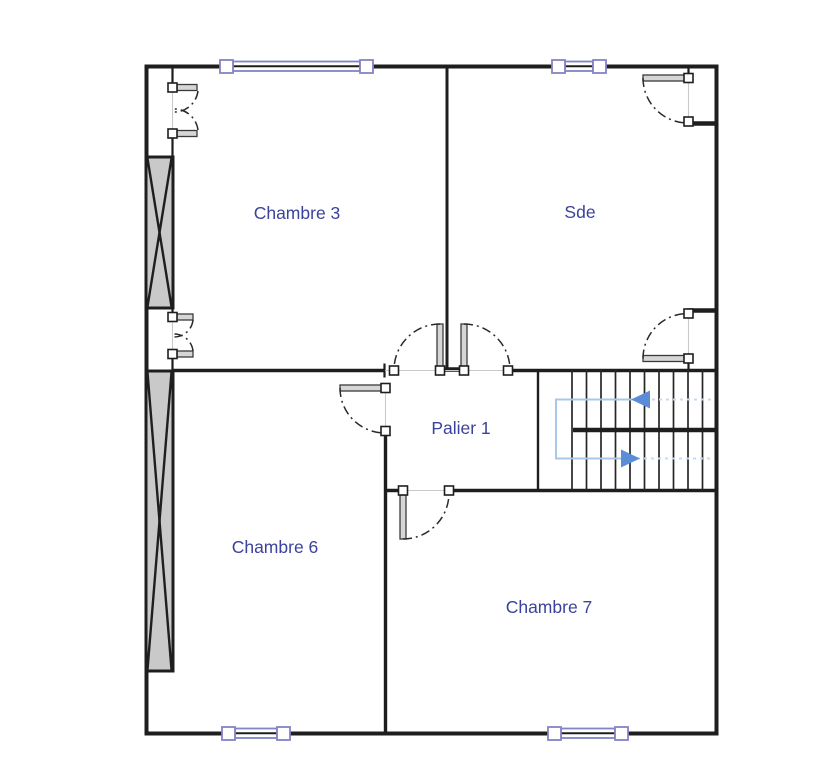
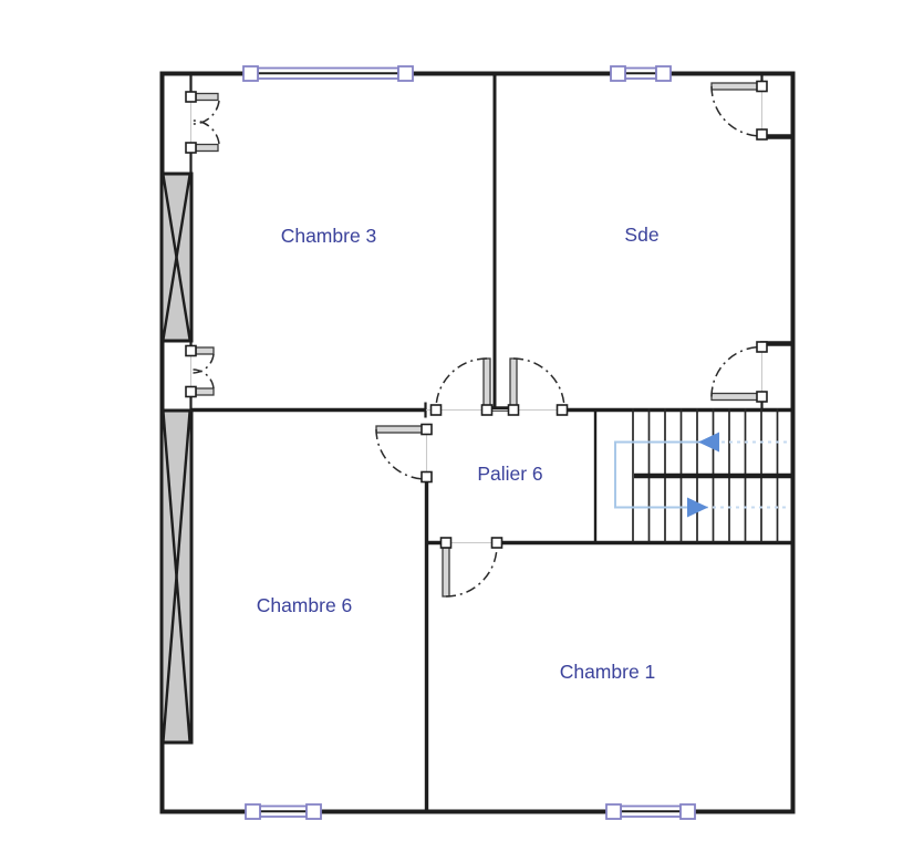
  Chambre 3
  Sde
- Palier 1
+ Palier 6
  Chambre 6
- Chambre 7
+ Chambre 1
